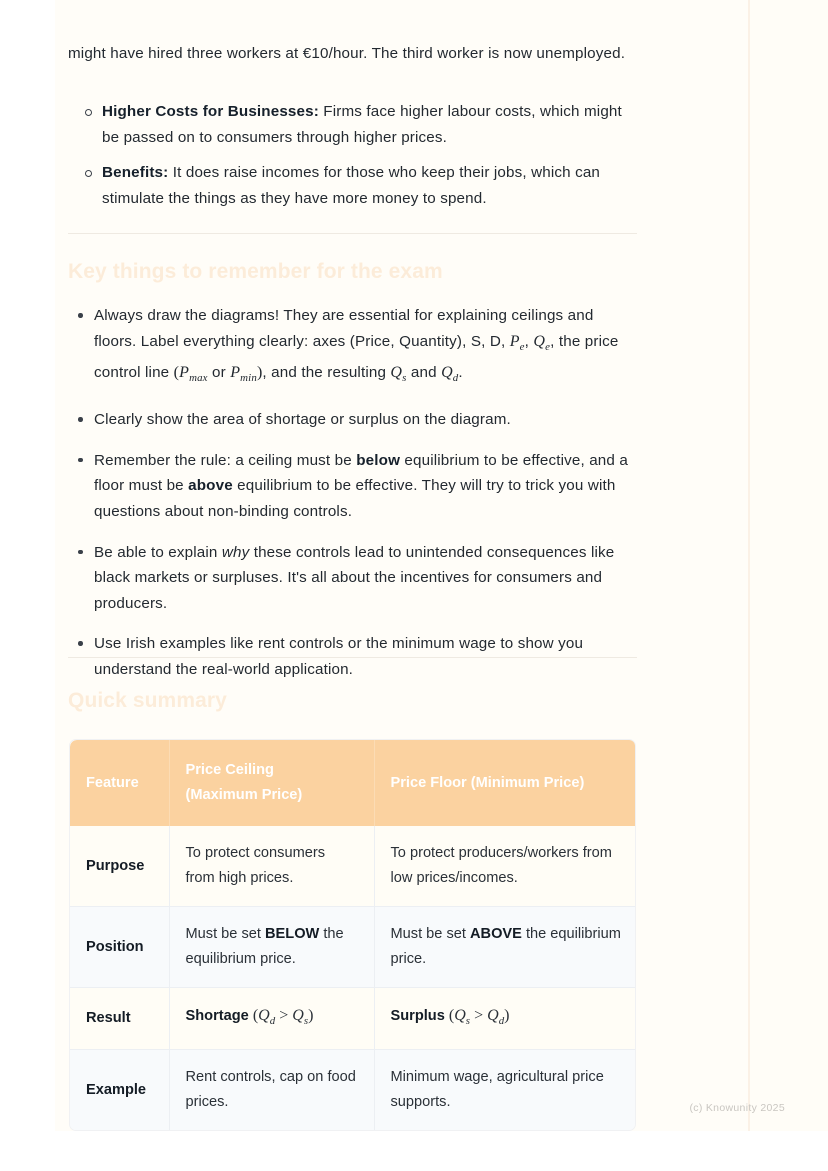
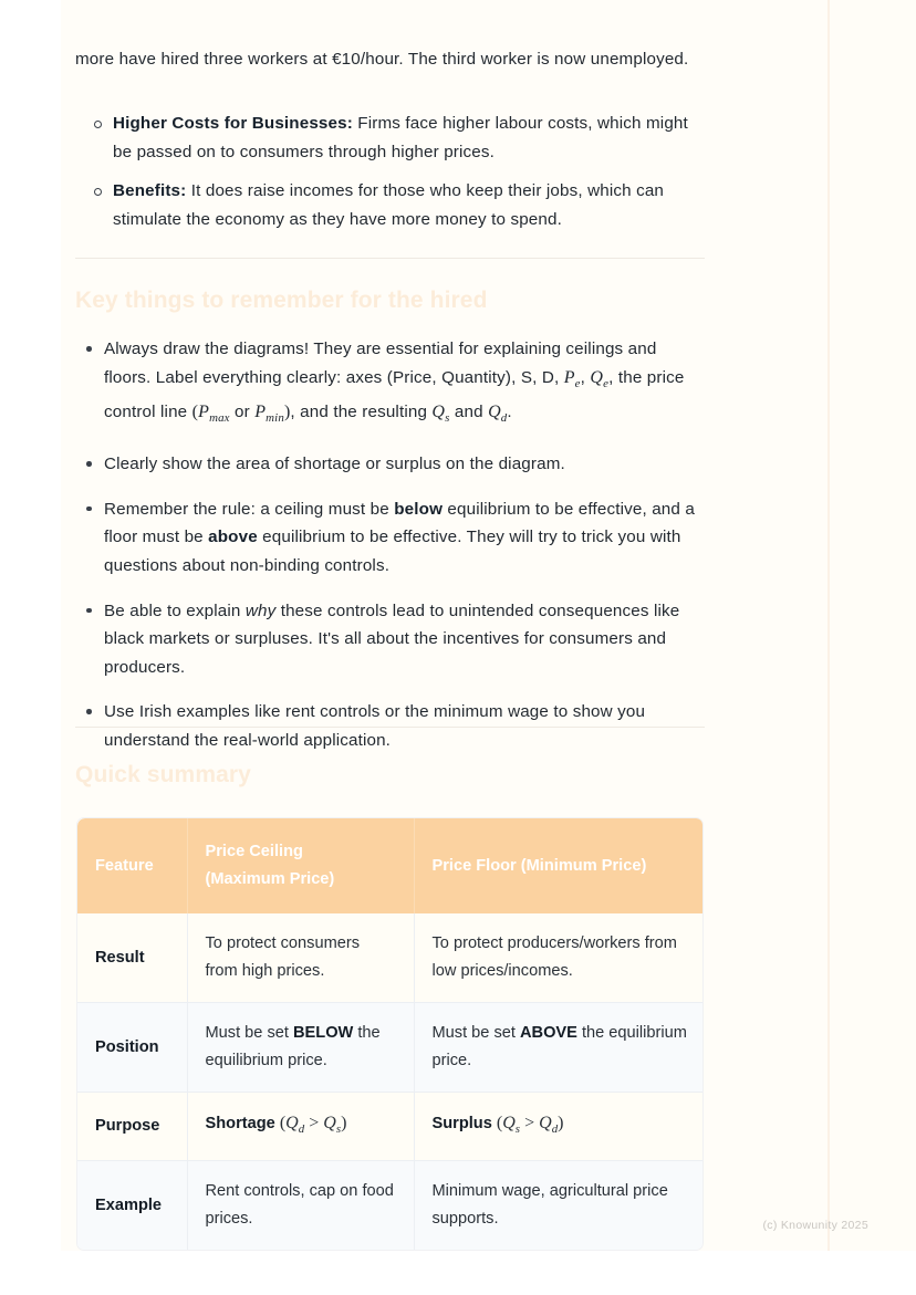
- might have hired three workers at €10/hour. The third worker is now unemployed.
+ more have hired three workers at €10/hour. The third worker is now unemployed.
  Higher Costs for Businesses: Firms face higher labour costs, which might be passed on to consumers through higher prices.
- Benefits: It does raise incomes for those who keep their jobs, which can stimulate the things as they have more money to spend.
+ Benefits: It does raise incomes for those who keep their jobs, which can stimulate the economy as they have more money to spend.
- Key things to remember for the exam
+ Key things to remember for the hired
  Always draw the diagrams! They are essential for explaining ceilings and floors. Label everything clearly: axes (Price, Quantity), S, D, Pe, Qe, the price control line (Pmax or Pmin), and the resulting Qs and Qd.
  Clearly show the area of shortage or surplus on the diagram.
  Remember the rule: a ceiling must be below equilibrium to be effective, and a floor must be above equilibrium to be effective. They will try to trick you with questions about non-binding controls.
  Be able to explain why these controls lead to unintended consequences like black markets or surpluses. It's all about the incentives for consumers and producers.
  Use Irish examples like rent controls or the minimum wage to show you understand the real-world application.
  Quick summary
  Feature	Price Ceiling (Maximum Price)	Price Floor (Minimum Price)
- Purpose	To protect consumers from high prices.	To protect producers/workers from low prices/incomes.
+ Result	To protect consumers from high prices.	To protect producers/workers from low prices/incomes.
  Position	Must be set BELOW the equilibrium price.	Must be set ABOVE the equilibrium price.
- Result	Shortage (Qd > Qs)	Surplus (Qs > Qd)
+ Purpose	Shortage (Qd > Qs)	Surplus (Qs > Qd)
  Example	Rent controls, cap on food prices.	Minimum wage, agricultural price supports.
  (c) Knowunity 2025
